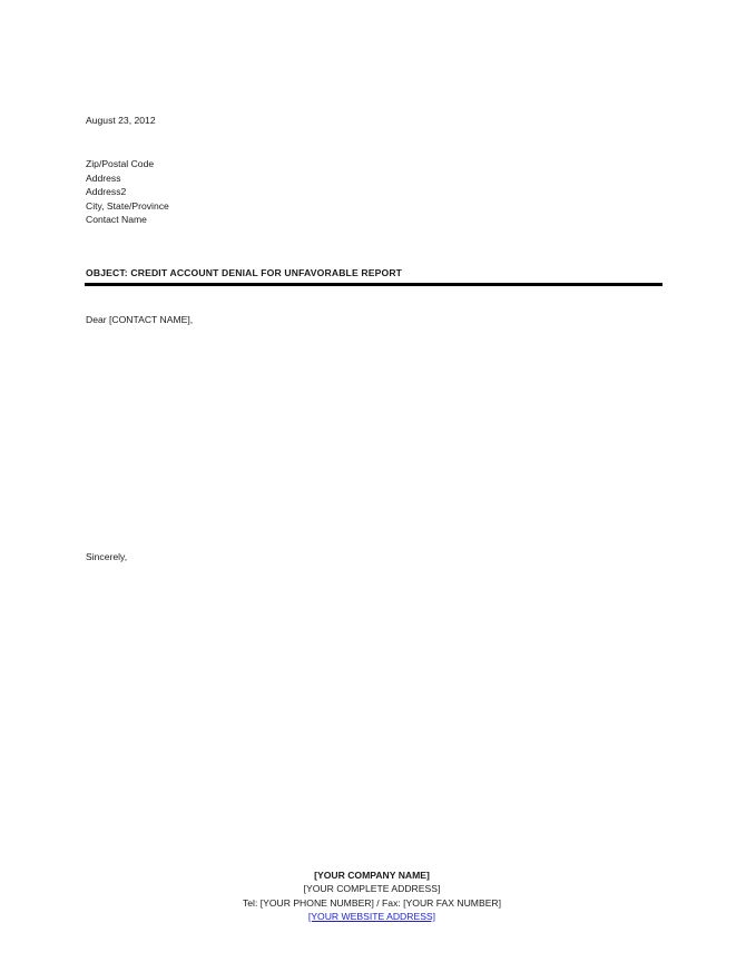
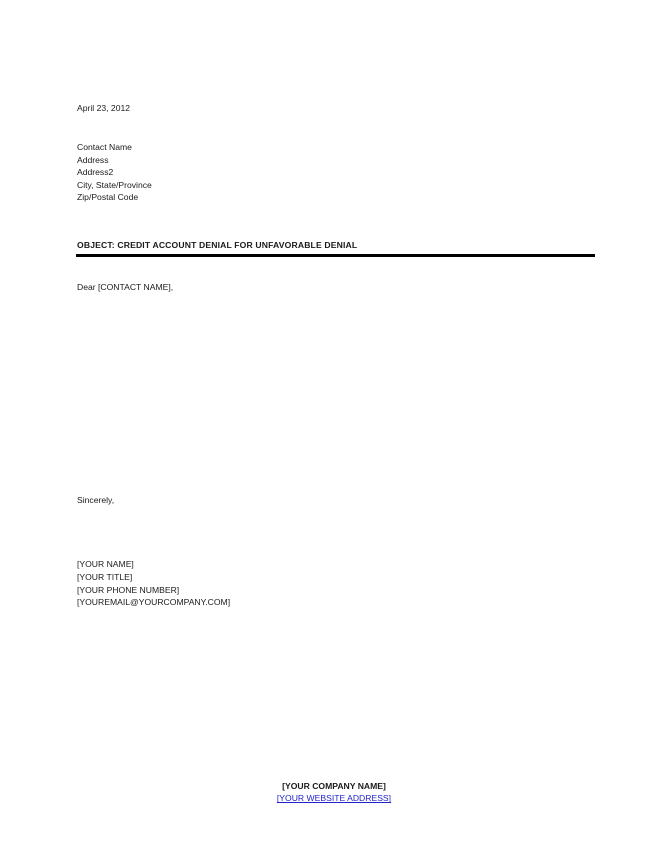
- August 23, 2012
+ April 23, 2012
- Zip/Postal Code
+ Contact Name
  Address
  Address2
  City, State/Province
- Contact Name
+ Zip/Postal Code
- OBJECT: CREDIT ACCOUNT DENIAL FOR UNFAVORABLE REPORT
+ OBJECT: CREDIT ACCOUNT DENIAL FOR UNFAVORABLE DENIAL
  Dear [CONTACT NAME],
  Sincerely,
+ [YOUR NAME]
+ [YOUR TITLE]
+ [YOUR PHONE NUMBER]
+ [YOUREMAIL@YOURCOMPANY.COM]
  [YOUR COMPANY NAME]
- [YOUR COMPLETE ADDRESS]
- Tel: [YOUR PHONE NUMBER] / Fax: [YOUR FAX NUMBER]
  [YOUR WEBSITE ADDRESS]
